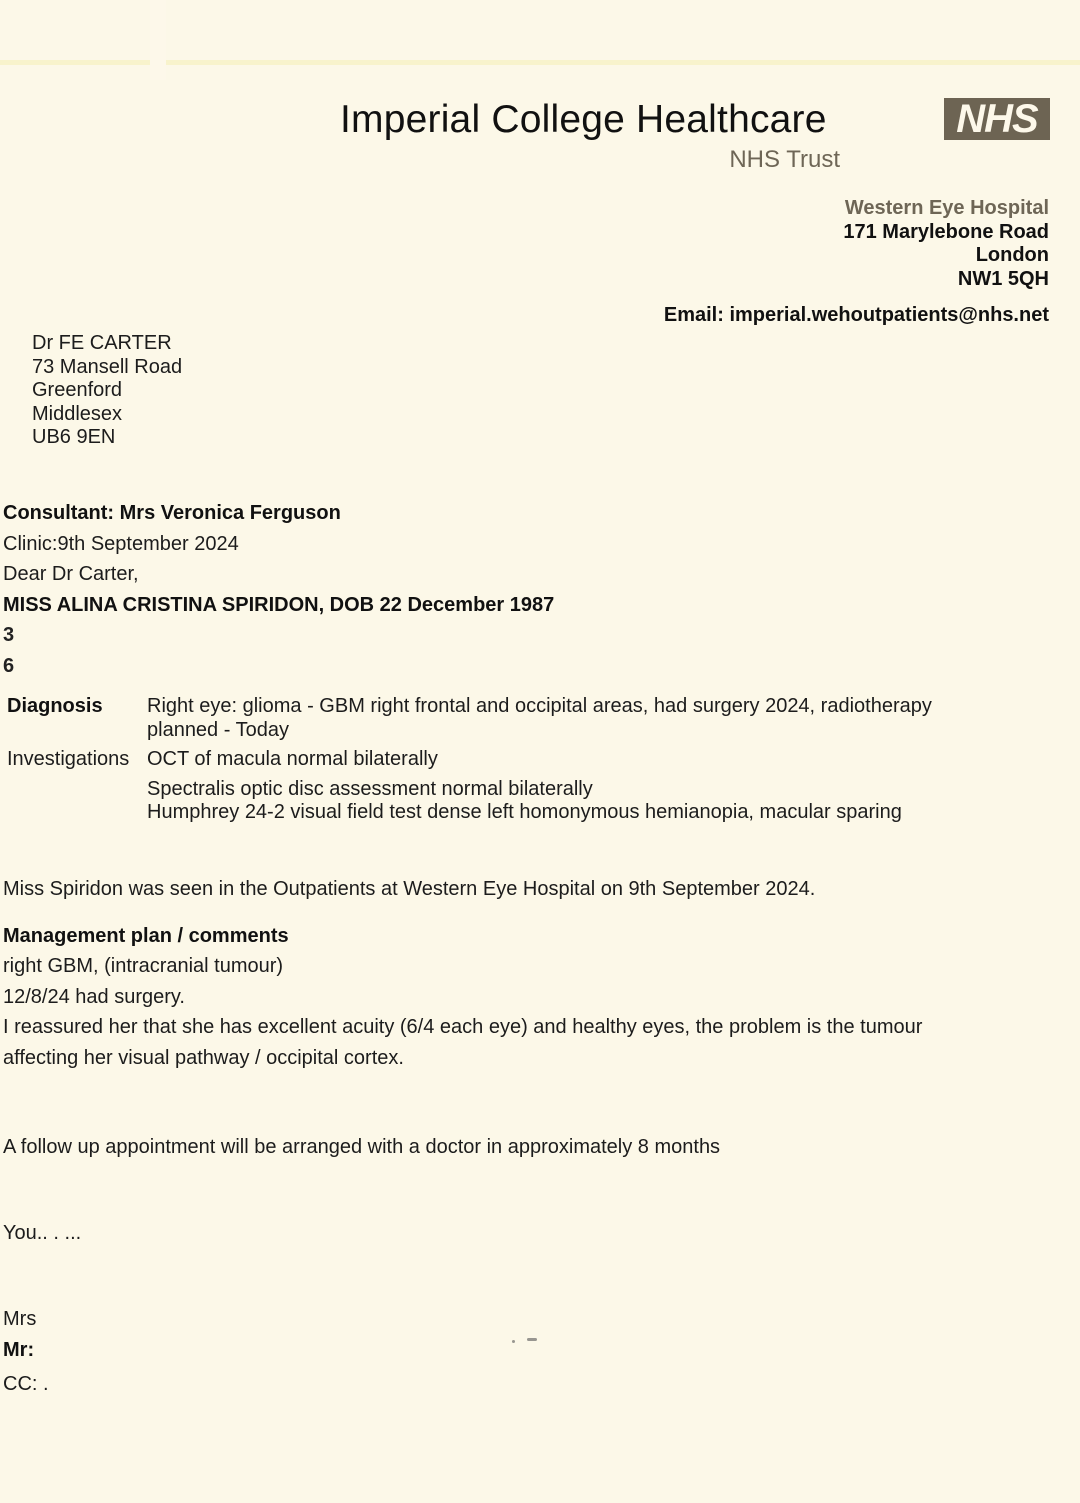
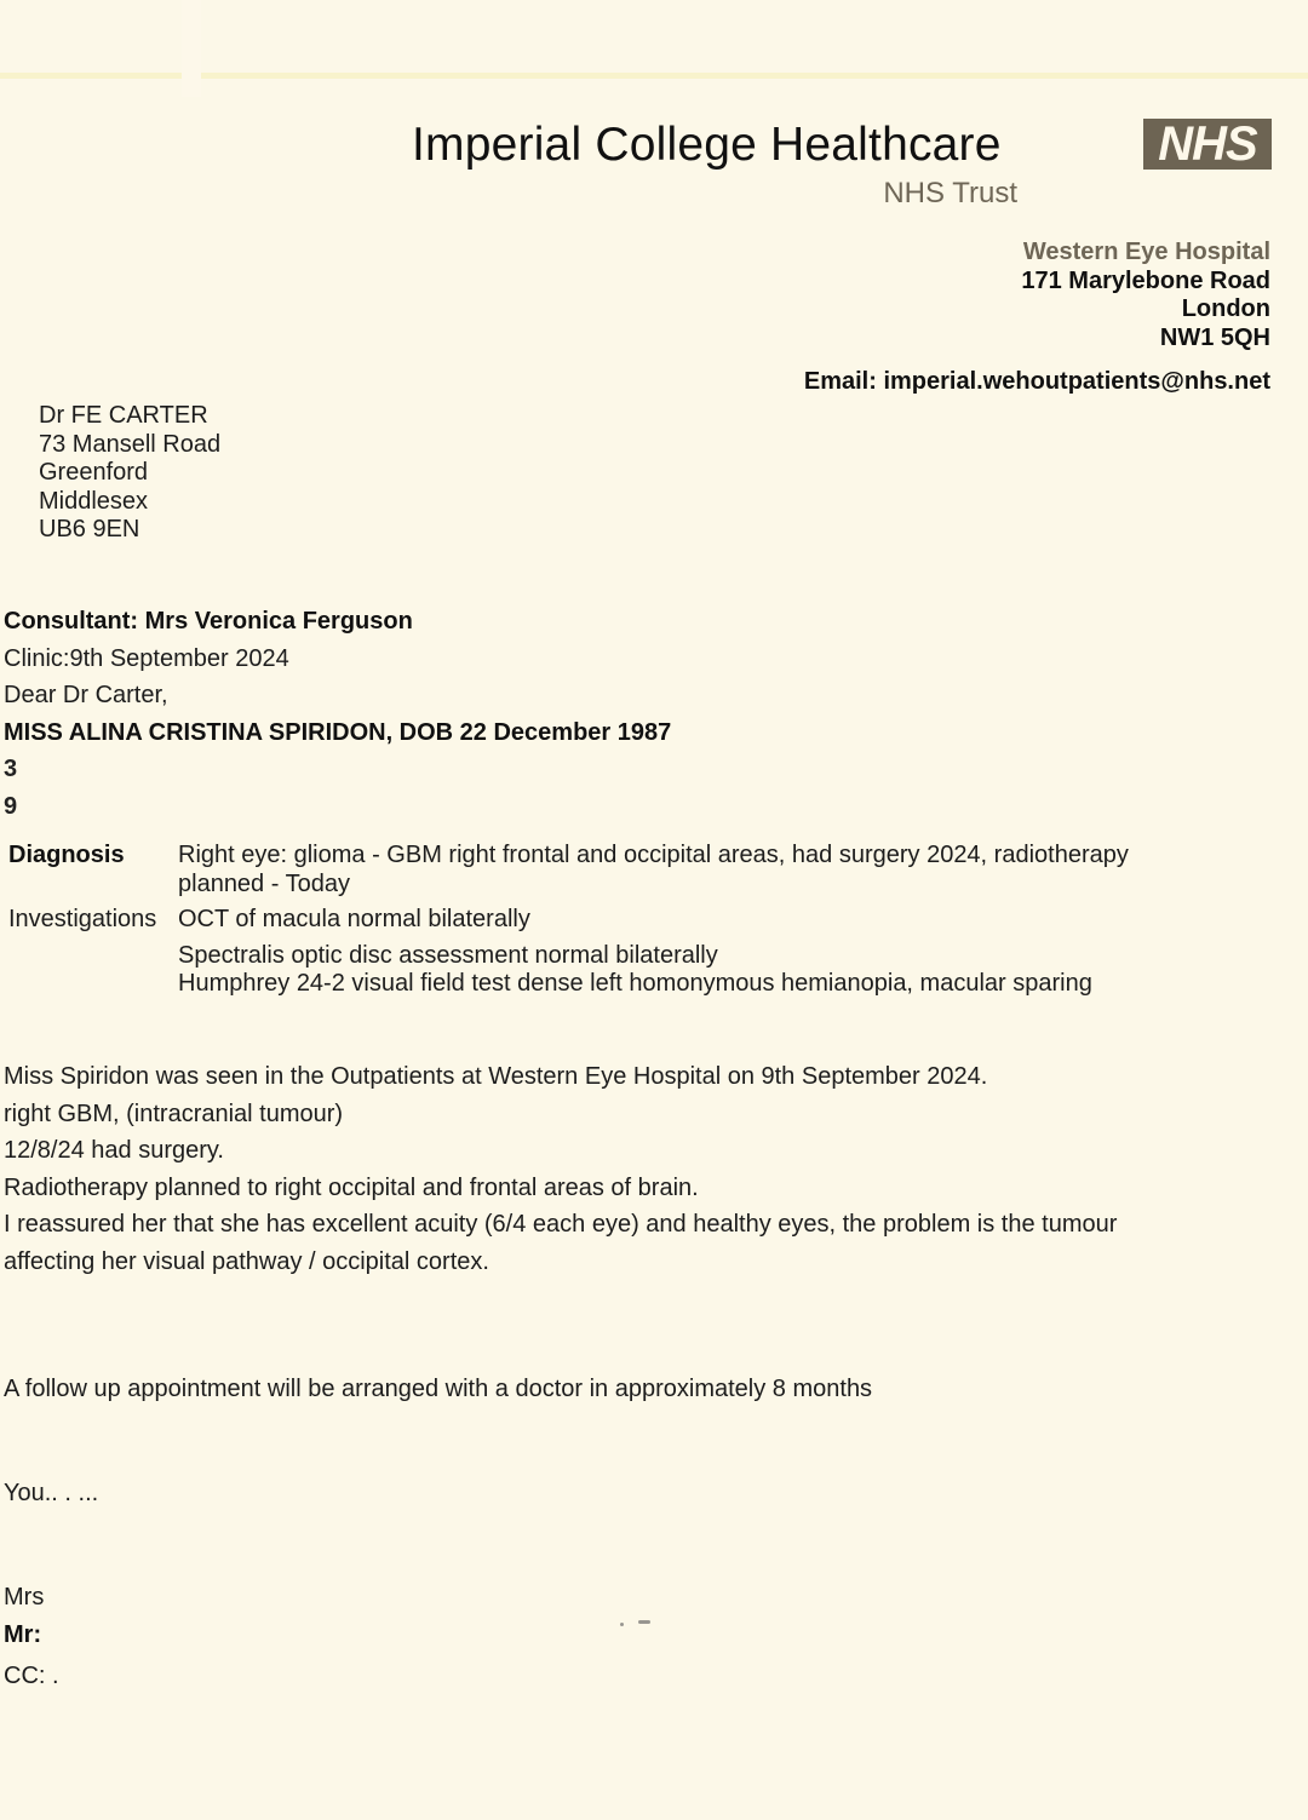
  Imperial College Healthcare
  NHS Trust
  NHS
  Western Eye Hospital
  171 Marylebone Road
  London
  NW1 5QH
  Email: imperial.wehoutpatients@nhs.net
  Dr FE CARTER
  73 Mansell Road
  Greenford
  Middlesex
  UB6 9EN
  Consultant: Mrs Veronica Ferguson
  Clinic:9th September 2024
  Dear Dr Carter,
  MISS ALINA CRISTINA SPIRIDON, DOB 22 December 1987
  3
- 6
+ 9
  Diagnosis	Right eye: glioma - GBM right frontal and occipital areas, had surgery 2024, radiotherapy planned - Today
  Investigations	OCT of macula normal bilaterally Spectralis optic disc assessment normal bilaterally Humphrey 24-2 visual field test dense left homonymous hemianopia, macular sparing
  Miss Spiridon was seen in the Outpatients at Western Eye Hospital on 9th September 2024.
- Management plan / comments
  right GBM, (intracranial tumour)
  12/8/24 had surgery.
+ Radiotherapy planned to right occipital and frontal areas of brain.
  I reassured her that she has excellent acuity (6/4 each eye) and healthy eyes, the problem is the tumour affecting her visual pathway / occipital cortex.
  A follow up appointment will be arranged with a doctor in approximately 8 months
  You.. . ...
  Mrs
  Mr:
  CC: .
